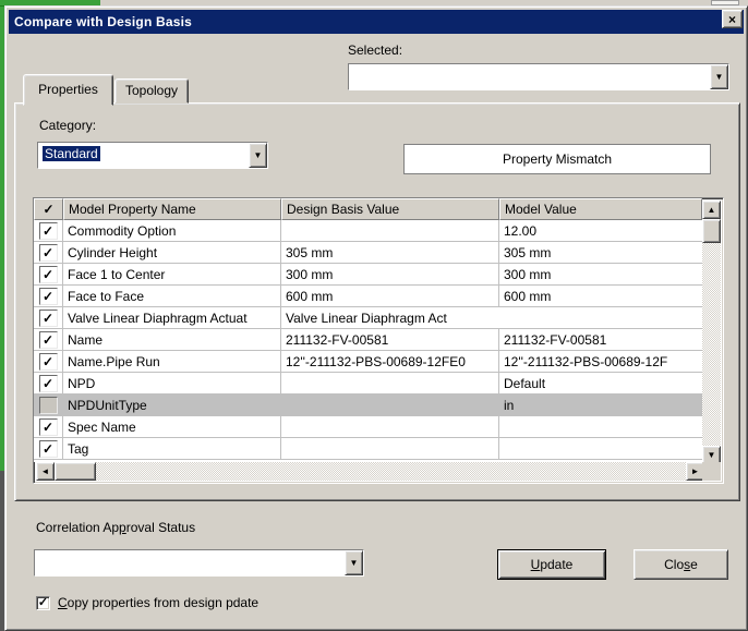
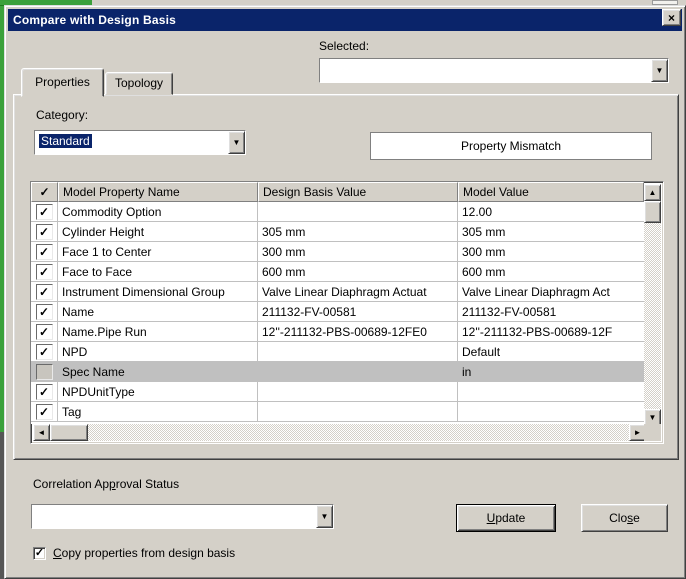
  Compare with Design Basis
  ×
  Selected:
  ▼
  Properties
  Topology
  Category:
  Standard
  ▼
  Property Mismatch
  ✓
  Model Property Name
  Design Basis Value
  Model Value
  ✓
  Commodity Option
  12.00
  ✓
  Cylinder Height
  305 mm
  305 mm
  ✓
  Face 1 to Center
  300 mm
  300 mm
  ✓
  Face to Face
  600 mm
  600 mm
  ✓
+ Instrument Dimensional Group
  Valve Linear Diaphragm Actuat
  Valve Linear Diaphragm Act
  ✓
  Name
  211132-FV-00581
  211132-FV-00581
  ✓
  Name.Pipe Run
  12''-211132-PBS-00689-12FE0
  12''-211132-PBS-00689-12F
  ✓
  NPD
  Default
- NPDUnitType
+ Spec Name
  in
  ✓
- Spec Name
+ NPDUnitType
  ✓
  Tag
  ▲
  ▼
  ◄
  ►
  Correlation Approval Status
  ▼
  U
  pdate
  Clo
  s
  e
  ✓
- Copy properties from design pdate
+ Copy properties from design basis
